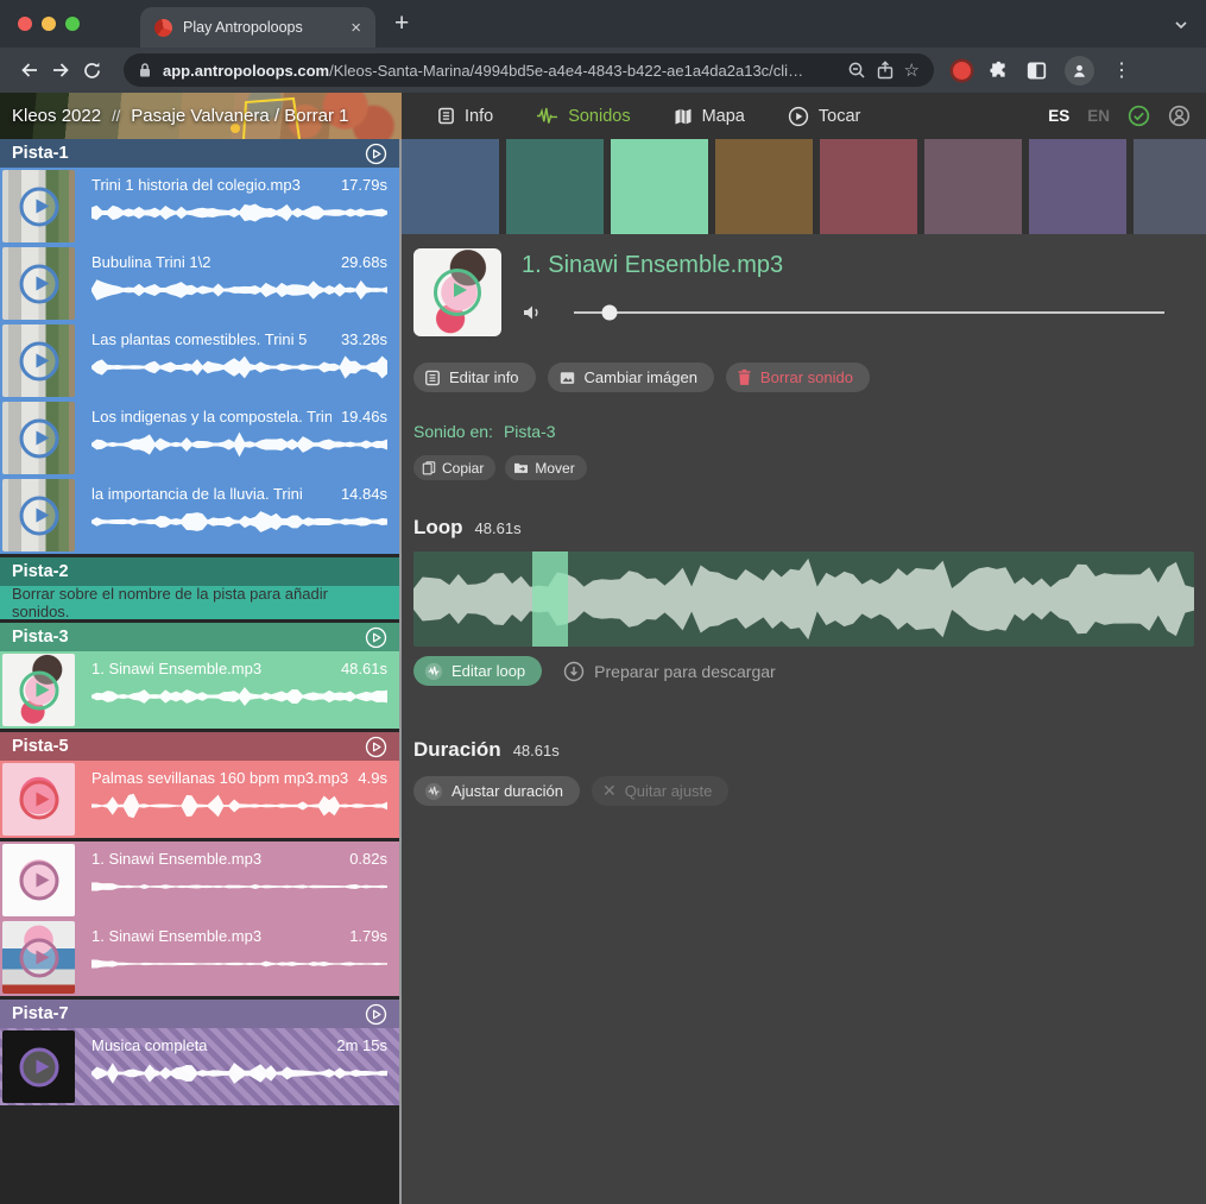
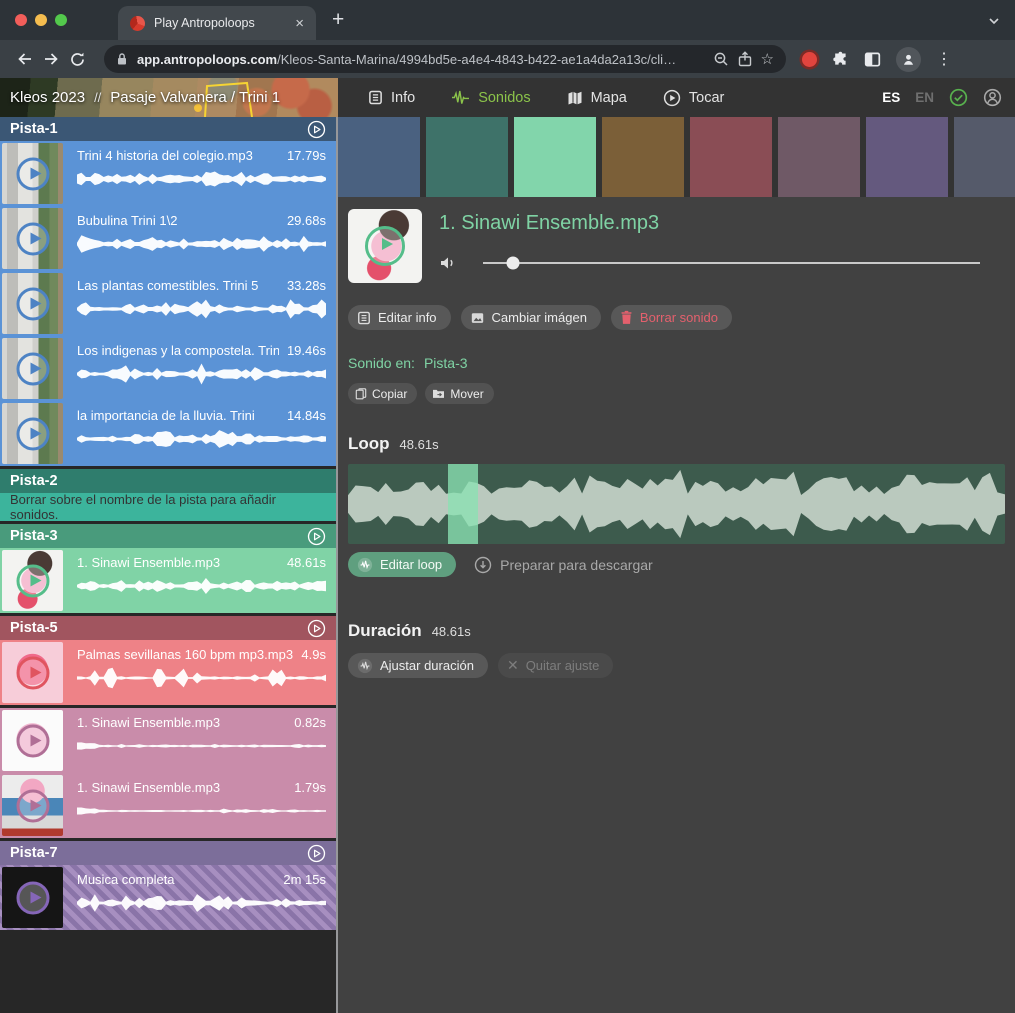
  Play Antropoloops
  ×
  +
  app.antropoloops.com/Kleos-Santa-Marina/4994bd5e-a4e4-4843-b422-ae1a4da2a13c/cli…
  ☆
  ⋮
- Kleos 2022
+ Kleos 2023
  //
- Pasaje Valvanera / Borrar 1
+ Pasaje Valvanera / Trini 1
  Info
  Sonidos
  Mapa
  Tocar
  ES
  EN
  Pista-1
- Trini 1 historia del colegio.mp3
+ Trini 4 historia del colegio.mp3
  17.79s
  Bubulina Trini 1\2
  29.68s
  Las plantas comestibles. Trini 5
  33.28s
  Los indigenas y la compostela. Trin
  19.46s
  la importancia de la lluvia. Trini
  14.84s
  Pista-2
  Borrar sobre el nombre de la pista para añadir sonidos.
  Pista-3
  1. Sinawi Ensemble.mp3
  48.61s
  Pista-5
  Palmas sevillanas 160 bpm mp3.mp3
  4.9s
  1. Sinawi Ensemble.mp3
  0.82s
  1. Sinawi Ensemble.mp3
  1.79s
  Pista-7
  Musica completa
  2m 15s
  1. Sinawi Ensemble.mp3
  Editar info
  Cambiar imágen
  Borrar sonido
  Sonido en:
  Pista-3
  Copiar
  Mover
  Loop
  48.61s
  Editar loop
  Preparar para descargar
  Duración
  48.61s
  Ajustar duración
  ✕
  Quitar ajuste
